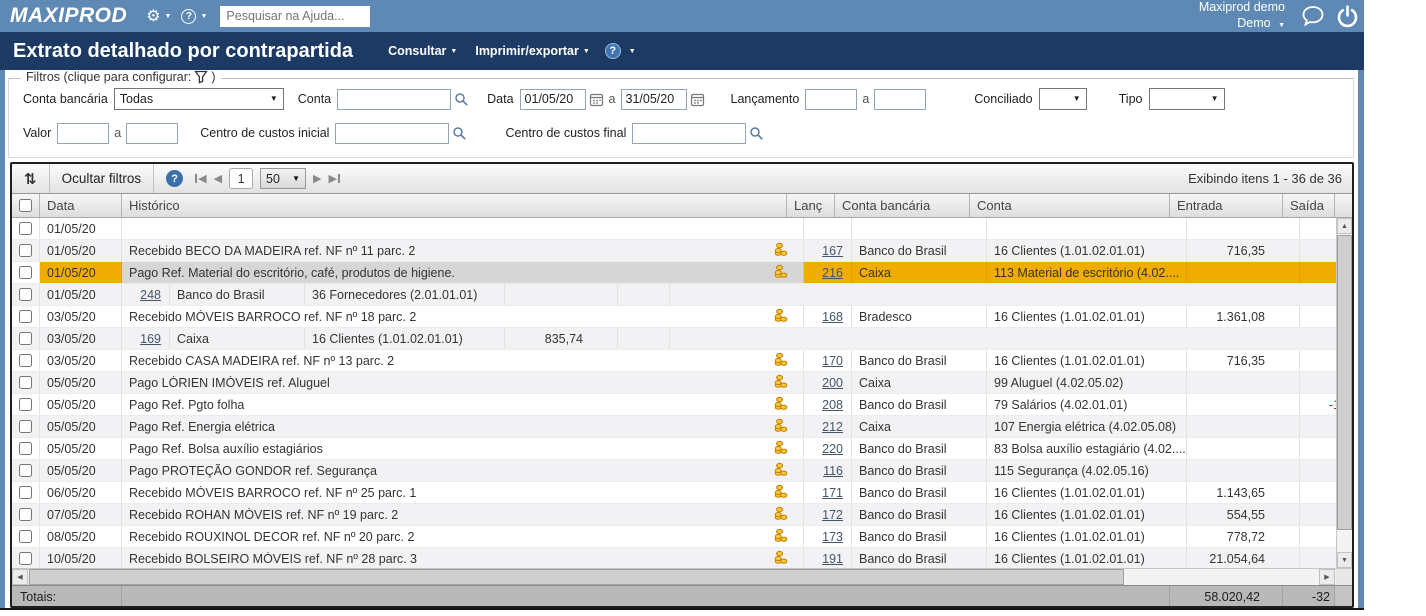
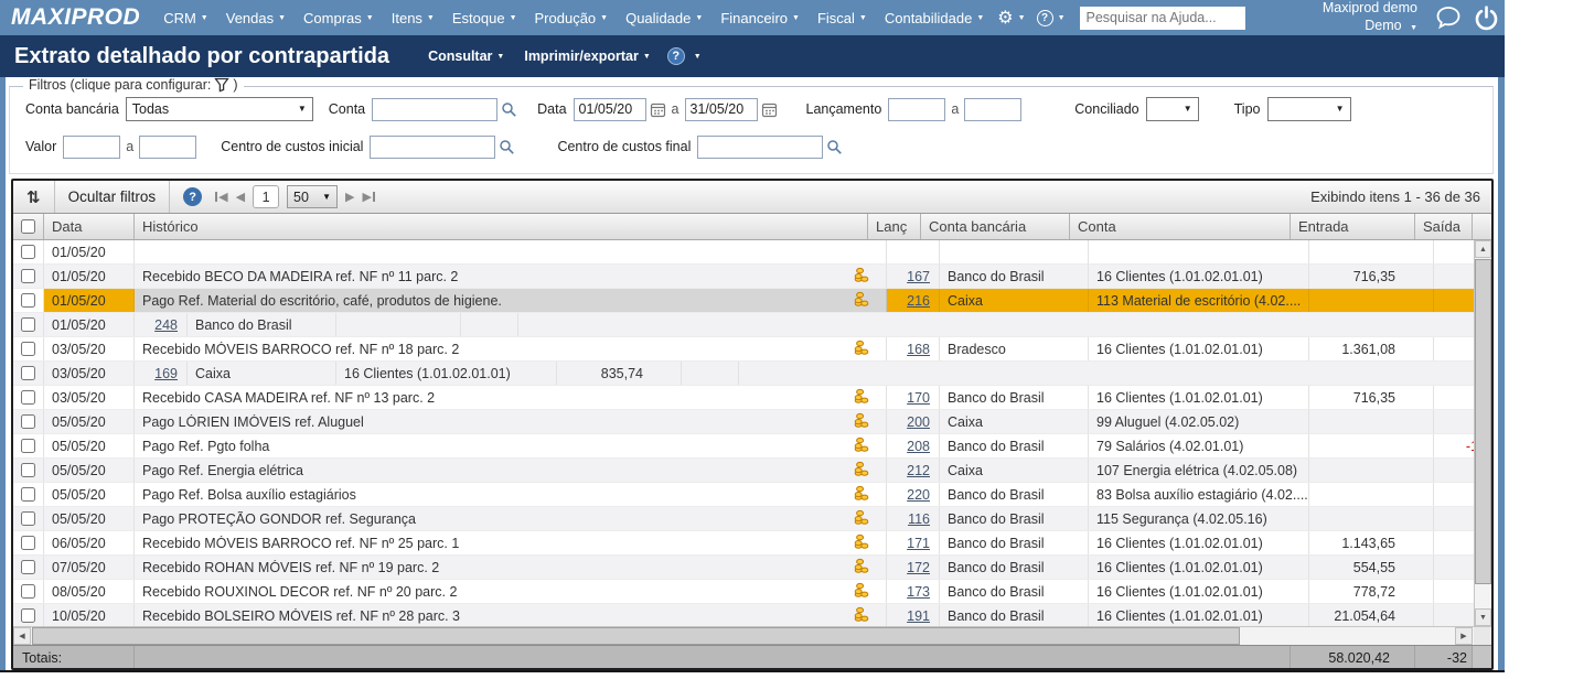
  MAXIPROD
+ CRM
+ Vendas
+ Compras
+ Itens
+ Estoque
+ Produção
+ Qualidade
+ Financeiro
+ Fiscal
+ Contabilidade
  ⚙
  ?
  Pesquisar na Ajuda...
  Maxiprod demo
  Demo
  Extrato detalhado por contrapartida
  Consultar
  Imprimir/exportar
  ?
  Filtros (clique para configurar:
  )
  Conta bancária
  Todas
  ▼
  Conta
  Data
  01/05/20
  a
  31/05/20
  Lançamento
  a
  Conciliado
  ▼
  Tipo
  ▼
  Valor
  a
  Centro de custos inicial
  Centro de custos final
  ⇅
  Ocultar filtros
  ?
  ◀
  ◀
  1
  50
  ▼
  ▶
  ▶
  Exibindo itens 1 - 36 de 36
  Data
  Histórico
  Lanç
  Conta bancária
  Conta
  Entrada
  Saída
  01/05/20
  01/05/20
  Recebido BECO DA MADEIRA ref. NF nº 11 parc. 2
  167
  Banco do Brasil
  16 Clientes (1.01.02.01.01)
  716,35
  01/05/20
  Pago Ref. Material do escritório, café, produtos de higiene.
  216
  Caixa
  113 Material de escritório (4.02....
  01/05/20
  248
  Banco do Brasil
- 36 Fornecedores (2.01.01.01)
  03/05/20
  Recebido MÓVEIS BARROCO ref. NF nº 18 parc. 2
  168
  Bradesco
  16 Clientes (1.01.02.01.01)
  1.361,08
  03/05/20
  169
  Caixa
  16 Clientes (1.01.02.01.01)
  835,74
  03/05/20
  Recebido CASA MADEIRA ref. NF nº 13 parc. 2
  170
  Banco do Brasil
  16 Clientes (1.01.02.01.01)
  716,35
  05/05/20
  Pago LÓRIEN IMÓVEIS ref. Aluguel
  200
  Caixa
  99 Aluguel (4.02.05.02)
  05/05/20
  Pago Ref. Pgto folha
  208
  Banco do Brasil
  79 Salários (4.02.01.01)
  05/05/20
  Pago Ref. Energia elétrica
  212
  Caixa
  107 Energia elétrica (4.02.05.08)
  05/05/20
  Pago Ref. Bolsa auxílio estagiários
  220
  Banco do Brasil
  83 Bolsa auxílio estagiário (4.02....
  05/05/20
  Pago PROTEÇÃO GONDOR ref. Segurança
  116
  Banco do Brasil
  115 Segurança (4.02.05.16)
  06/05/20
  Recebido MÓVEIS BARROCO ref. NF nº 25 parc. 1
  171
  Banco do Brasil
  16 Clientes (1.01.02.01.01)
  1.143,65
  07/05/20
  Recebido ROHAN MÓVEIS ref. NF nº 19 parc. 2
  172
  Banco do Brasil
  16 Clientes (1.01.02.01.01)
  554,55
  08/05/20
  Recebido ROUXINOL DECOR ref. NF nº 20 parc. 2
  173
  Banco do Brasil
  16 Clientes (1.01.02.01.01)
  778,72
  10/05/20
  Recebido BOLSEIRO MÓVEIS ref. NF nº 28 parc. 3
  191
  Banco do Brasil
  16 Clientes (1.01.02.01.01)
  21.054,64
  Totais:
  58.020,42
  -32
